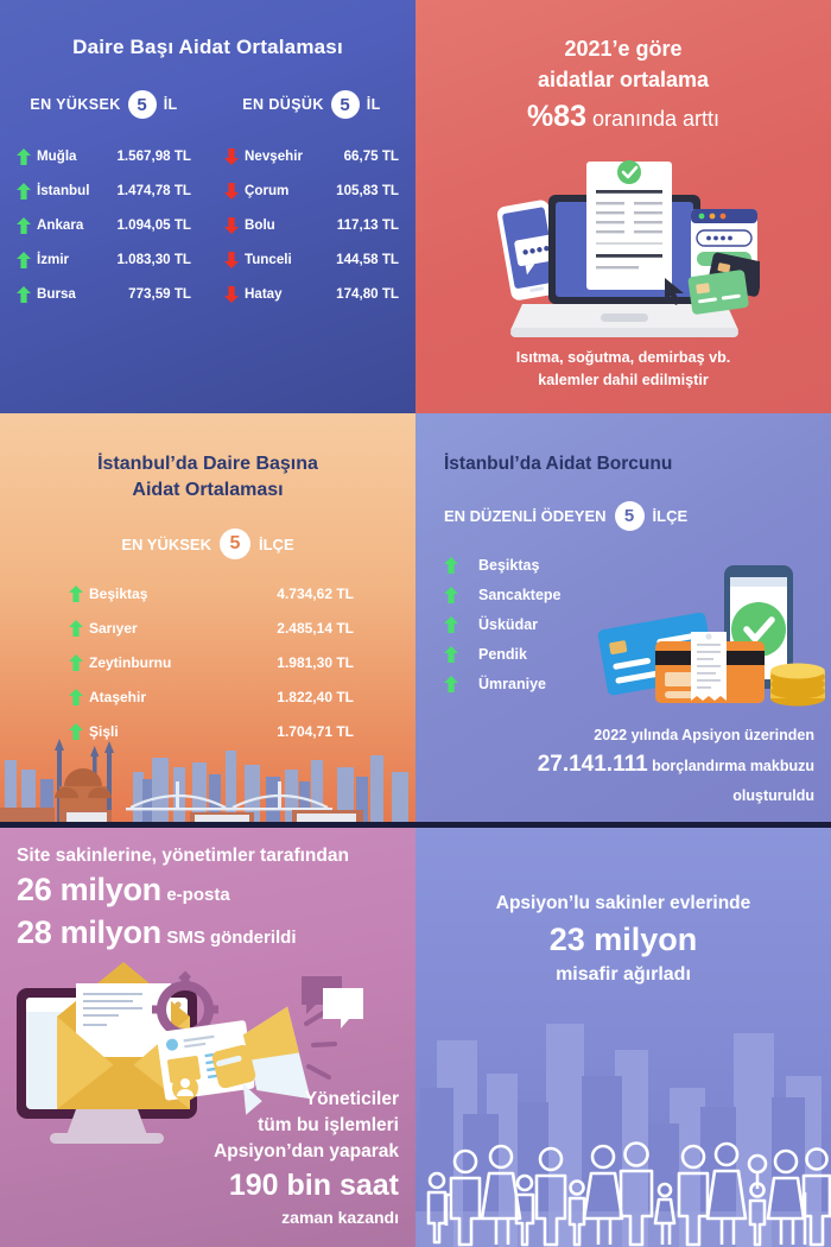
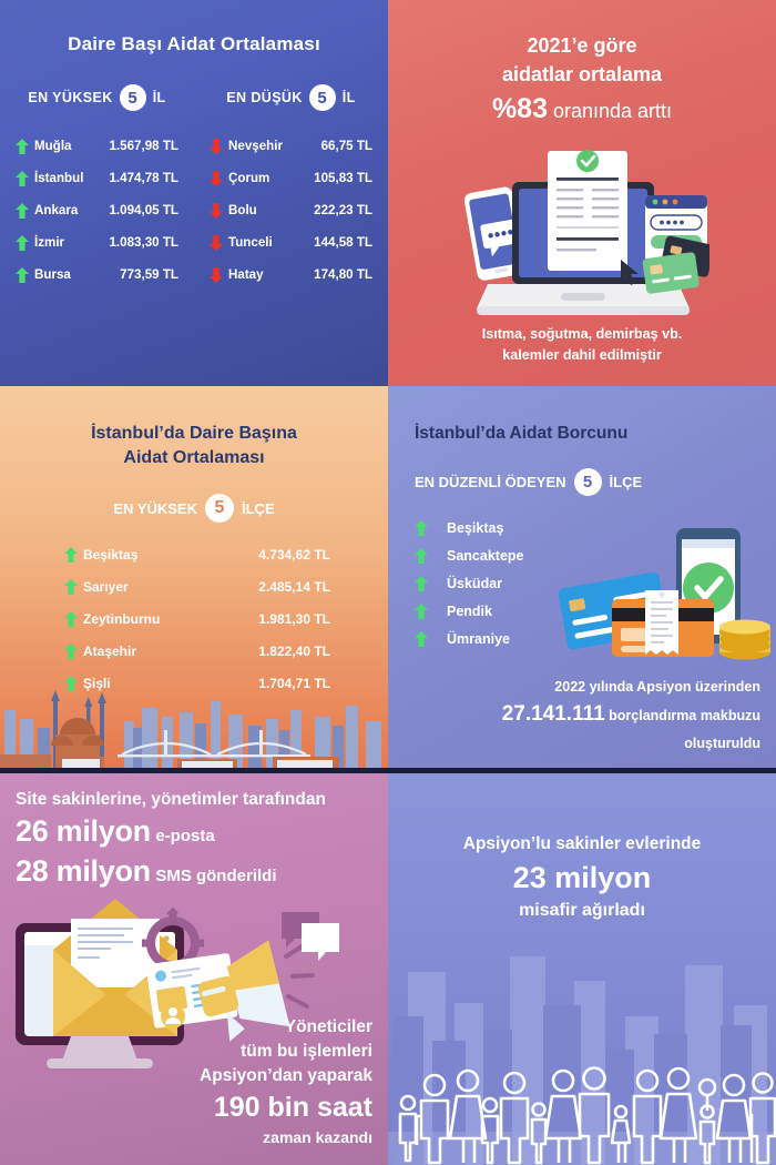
  Daire Başı Aidat Ortalaması
  EN YÜKSEK
  5
  İL
  Muğla
  1.567,98 TL
  İstanbul
  1.474,78 TL
  Ankara
  1.094,05 TL
  İzmir
  1.083,30 TL
  Bursa
  773,59 TL
  EN DÜŞÜK
  5
  İL
  Nevşehir
  66,75 TL
  Çorum
  105,83 TL
  Bolu
- 117,13 TL
+ 222,23 TL
  Tunceli
  144,58 TL
  Hatay
  174,80 TL
  2021’e göre
  aidatlar ortalama
  %83 oranında arttı
  Isıtma, soğutma, demirbaş vb.
  kalemler dahil edilmiştir
  İstanbul’da Daire Başına
  Aidat Ortalaması
  EN YÜKSEK
  5
  İLÇE
  Beşiktaş
  4.734,62 TL
  Sarıyer
  2.485,14 TL
  Zeytinburnu
  1.981,30 TL
  Ataşehir
  1.822,40 TL
  Şişli
  1.704,71 TL
  İstanbul’da Aidat Borcunu
  EN DÜZENLİ ÖDEYEN
  5
  İLÇE
  Beşiktaş
  Sancaktepe
  Üsküdar
  Pendik
  Ümraniye
  2022 yılında Apsiyon üzerinden
  27.141.111 borçlandırma makbuzu
  oluşturuldu
  Site sakinlerine, yönetimler tarafından
  26 milyon e-posta
  28 milyon SMS gönderildi
  Yöneticiler
  tüm bu işlemleri
  Apsiyon’dan yaparak
  190 bin saat
  zaman kazandı
  Apsiyon’lu sakinler evlerinde
  23 milyon
  misafir ağırladı
